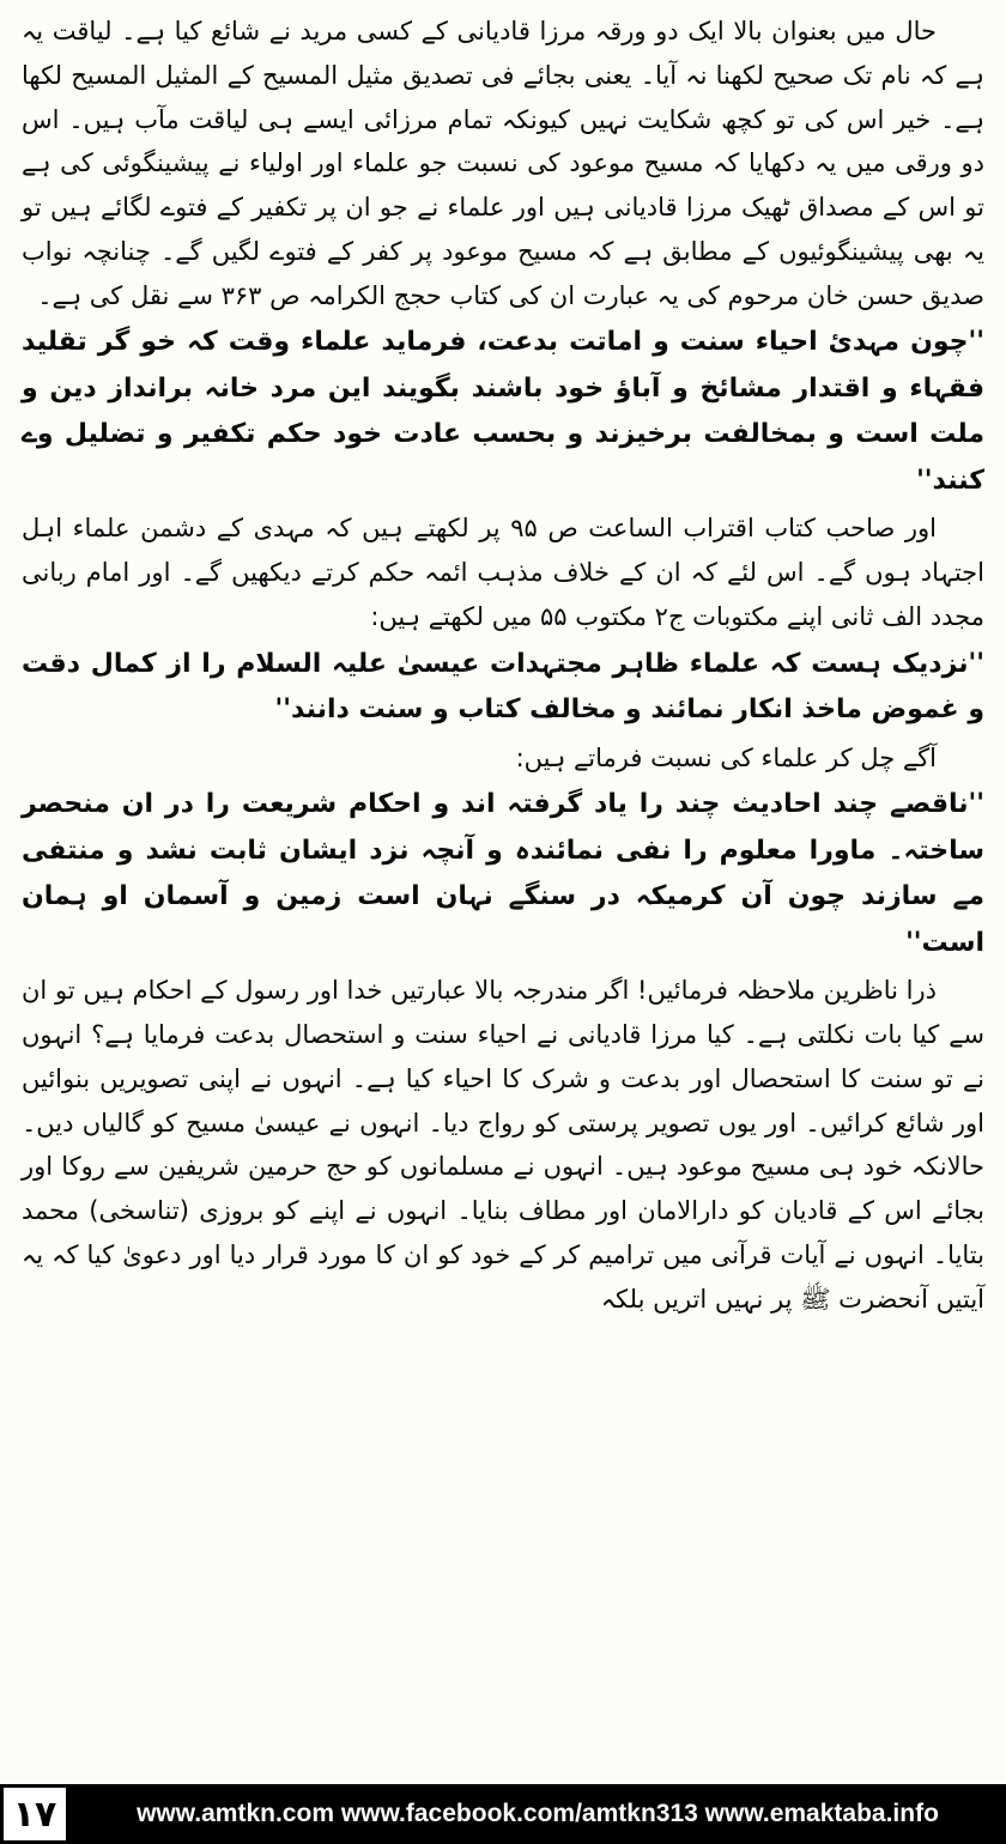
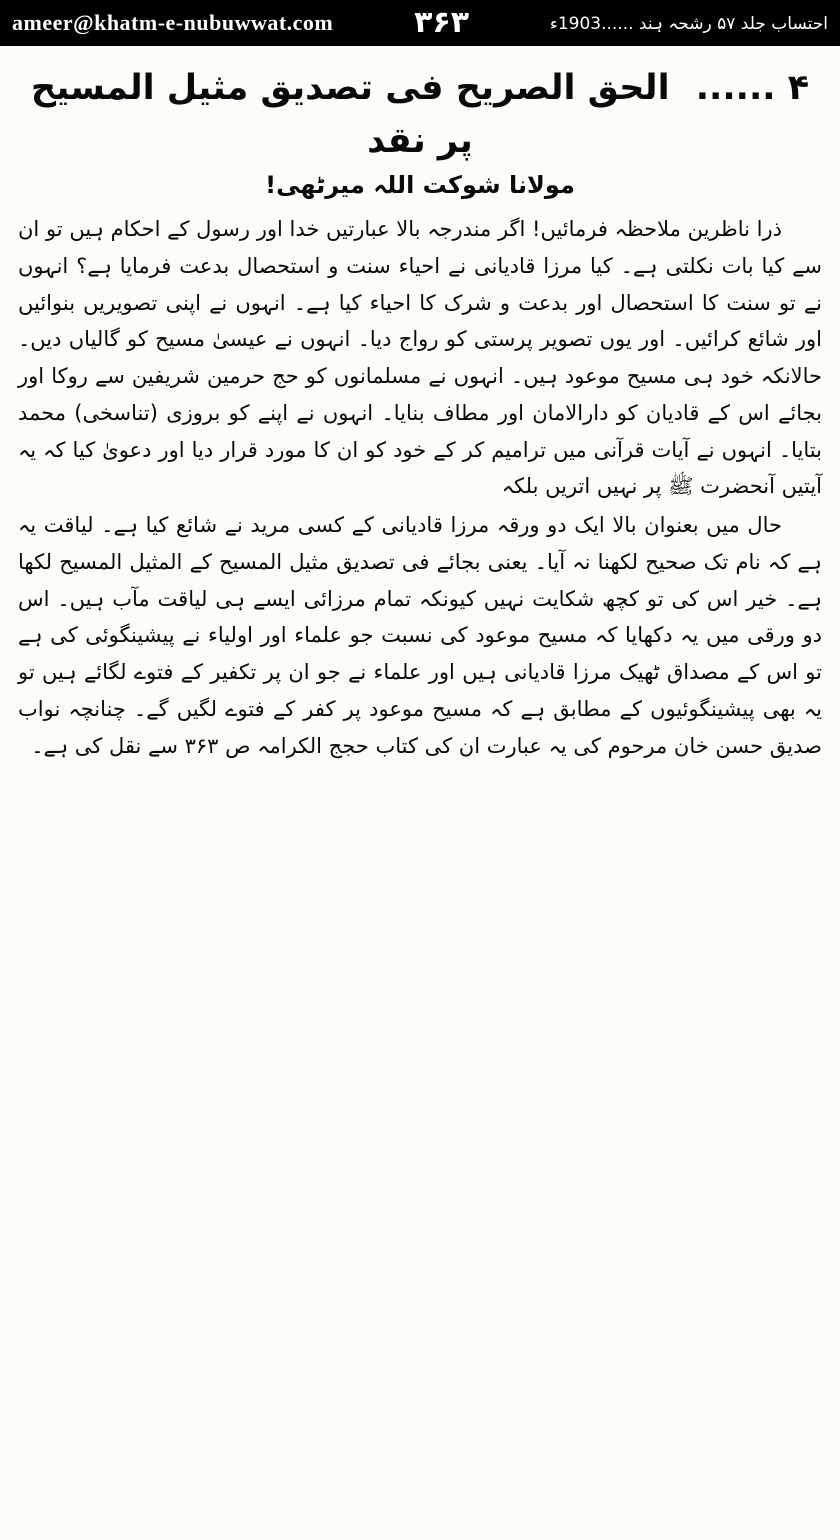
+ ameer@khatm-e-nubuwwat.com
+ ۳۶۳
+ احتساب جلد ۵۷ رشحہ ہند ......1903ء
+ ۴ ...... الحق الصریح فی تصدیق مثیل المسیح پر نقد
+ مولانا شوکت اللہ میرٹھی!
- حال میں بعنوان بالا ایک دو ورقہ مرزا قادیانی کے کسی مرید نے شائع کیا ہے۔ لیاقت یہ ہے کہ نام تک صحیح لکھنا نہ آیا۔ یعنی بجائے فی تصدیق مثیل المسیح کے المثیل المسیح لکھا ہے۔ خیر اس کی تو کچھ شکایت نہیں کیونکہ تمام مرزائی ایسے ہی لیاقت مآب ہیں۔ اس دو ورقی میں یہ دکھایا کہ مسیح موعود کی نسبت جو علماء اور اولیاء نے پیشینگوئی کی ہے تو اس کے مصداق ٹھیک مرزا قادیانی ہیں اور علماء نے جو ان پر تکفیر کے فتوے لگائے ہیں تو یہ بھی پیشینگوئیوں کے مطابق ہے کہ مسیح موعود پر کفر کے فتوے لگیں گے۔ چنانچہ نواب صدیق حسن خان مرحوم کی یہ عبارت ان کی کتاب حجج الکرامہ ص ۳۶۳ سے نقل کی ہے۔
+ ذرا ناظرین ملاحظہ فرمائیں! اگر مندرجہ بالا عبارتیں خدا اور رسول کے احکام ہیں تو ان سے کیا بات نکلتی ہے۔ کیا مرزا قادیانی نے احیاء سنت و استحصال بدعت فرمایا ہے؟ انہوں نے تو سنت کا استحصال اور بدعت و شرک کا احیاء کیا ہے۔ انہوں نے اپنی تصویریں بنوائیں اور شائع کرائیں۔ اور یوں تصویر پرستی کو رواج دیا۔ انہوں نے عیسیٰ مسیح کو گالیاں دیں۔ حالانکہ خود ہی مسیح موعود ہیں۔ انہوں نے مسلمانوں کو حج حرمین شریفین سے روکا اور بجائے اس کے قادیان کو دارالامان اور مطاف بنایا۔ انہوں نے اپنے کو بروزی (تناسخی) محمد بتایا۔ انہوں نے آیات قرآنی میں ترامیم کر کے خود کو ان کا مورد قرار دیا اور دعویٰ کیا کہ یہ آیتیں آنحضرت ﷺ پر نہیں اتریں بلکہ
- ''چون مہدیٔ احیاء سنت و اماتت بدعت، فرماید علماء وقت کہ خو گر تقلید فقہاء و اقتدار مشائخ و آباؤ خود باشند بگویند این مرد خانہ برانداز دین و ملت است و بمخالفت برخیزند و بحسب عادت خود حکم تکفیر و تضلیل وے کنند''
- اور صاحب کتاب اقتراب الساعت ص ۹۵ پر لکھتے ہیں کہ مہدی کے دشمن علماء اہل اجتہاد ہوں گے۔ اس لئے کہ ان کے خلاف مذہب ائمہ حکم کرتے دیکھیں گے۔ اور امام ربانی مجدد الف ثانی اپنے مکتوبات ج۲ مکتوب ۵۵ میں لکھتے ہیں:
- ''نزدیک ہست کہ علماء ظاہر مجتہدات عیسیٰ علیہ السلام را از کمال دقت و غموض ماخذ انکار نمائند و مخالف کتاب و سنت دانند''
- آگے چل کر علماء کی نسبت فرماتے ہیں:
- ''ناقصے چند احادیث چند را یاد گرفتہ اند و احکام شریعت را در ان منحصر ساختہ۔ ماورا معلوم را نفی نمائندہ و آنچہ نزد ایشان ثابت نشد و منتفی مے سازند چون آن کرمیکہ در سنگے نہان است زمین و آسمان او ہمان است''
- ذرا ناظرین ملاحظہ فرمائیں! اگر مندرجہ بالا عبارتیں خدا اور رسول کے احکام ہیں تو ان سے کیا بات نکلتی ہے۔ کیا مرزا قادیانی نے احیاء سنت و استحصال بدعت فرمایا ہے؟ انہوں نے تو سنت کا استحصال اور بدعت و شرک کا احیاء کیا ہے۔ انہوں نے اپنی تصویریں بنوائیں اور شائع کرائیں۔ اور یوں تصویر پرستی کو رواج دیا۔ انہوں نے عیسیٰ مسیح کو گالیاں دیں۔ حالانکہ خود ہی مسیح موعود ہیں۔ انہوں نے مسلمانوں کو حج حرمین شریفین سے روکا اور بجائے اس کے قادیان کو دارالامان اور مطاف بنایا۔ انہوں نے اپنے کو بروزی (تناسخی) محمد بتایا۔ انہوں نے آیات قرآنی میں ترامیم کر کے خود کو ان کا مورد قرار دیا اور دعویٰ کیا کہ یہ آیتیں آنحضرت ﷺ پر نہیں اتریں بلکہ
+ حال میں بعنوان بالا ایک دو ورقہ مرزا قادیانی کے کسی مرید نے شائع کیا ہے۔ لیاقت یہ ہے کہ نام تک صحیح لکھنا نہ آیا۔ یعنی بجائے فی تصدیق مثیل المسیح کے المثیل المسیح لکھا ہے۔ خیر اس کی تو کچھ شکایت نہیں کیونکہ تمام مرزائی ایسے ہی لیاقت مآب ہیں۔ اس دو ورقی میں یہ دکھایا کہ مسیح موعود کی نسبت جو علماء اور اولیاء نے پیشینگوئی کی ہے تو اس کے مصداق ٹھیک مرزا قادیانی ہیں اور علماء نے جو ان پر تکفیر کے فتوے لگائے ہیں تو یہ بھی پیشینگوئیوں کے مطابق ہے کہ مسیح موعود پر کفر کے فتوے لگیں گے۔ چنانچہ نواب صدیق حسن خان مرحوم کی یہ عبارت ان کی کتاب حجج الکرامہ ص ۳۶۳ سے نقل کی ہے۔
- ۱۷
- www.amtkn.com www.facebook.com/amtkn313 www.emaktaba.info
